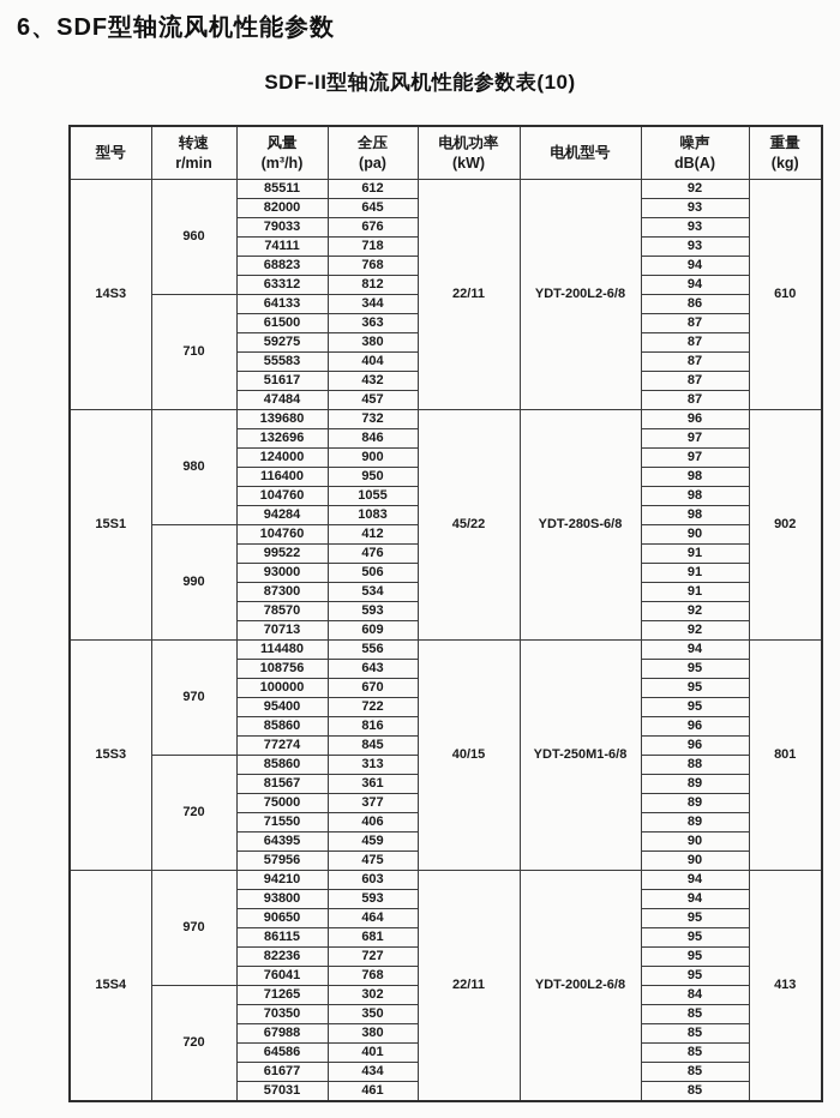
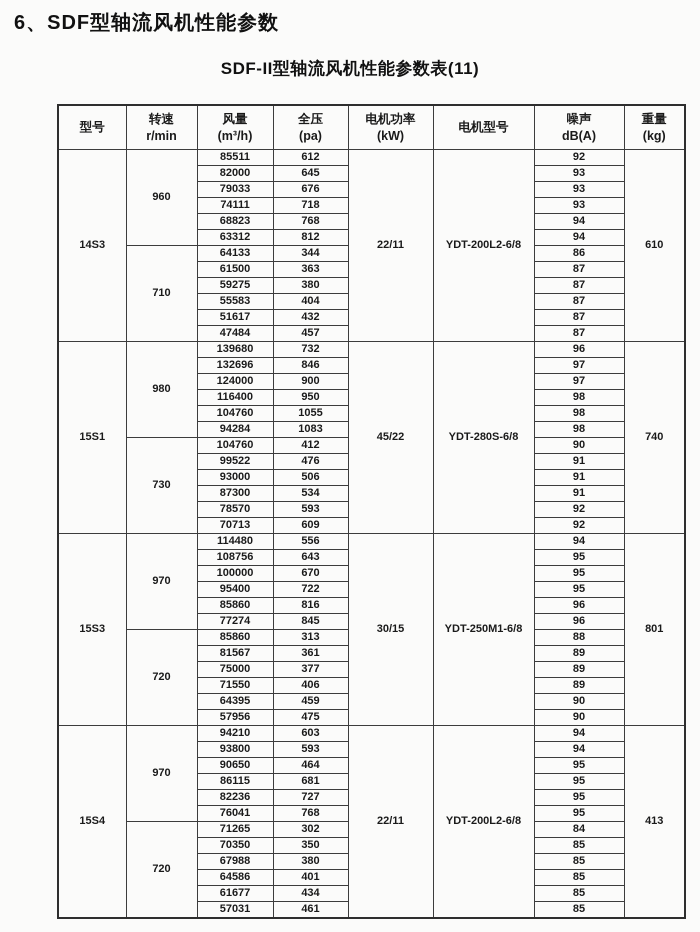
  6、SDF型轴流风机性能参数
- SDF-II型轴流风机性能参数表(10)
+ SDF-II型轴流风机性能参数表(11)
  型号	转速 r/min	风量 (m³/h)	全压 (pa)	电机功率 (kW)	电机型号	噪声 dB(A)	重量 (kg)
  14S3	960	85511	612	22/11	YDT-200L2-6/8	92	610
  82000	645	93
  79033	676	93
  74111	718	93
  68823	768	94
  63312	812	94
  710	64133	344	86
  61500	363	87
  59275	380	87
  55583	404	87
  51617	432	87
  47484	457	87
- 15S1	980	139680	732	45/22	YDT-280S-6/8	96	902
+ 15S1	980	139680	732	45/22	YDT-280S-6/8	96	740
  132696	846	97
  124000	900	97
  116400	950	98
  104760	1055	98
  94284	1083	98
- 990	104760	412	90
+ 730	104760	412	90
  99522	476	91
  93000	506	91
  87300	534	91
  78570	593	92
  70713	609	92
- 15S3	970	114480	556	40/15	YDT-250M1-6/8	94	801
+ 15S3	970	114480	556	30/15	YDT-250M1-6/8	94	801
  108756	643	95
  100000	670	95
  95400	722	95
  85860	816	96
  77274	845	96
  720	85860	313	88
  81567	361	89
  75000	377	89
  71550	406	89
  64395	459	90
  57956	475	90
  15S4	970	94210	603	22/11	YDT-200L2-6/8	94	413
  93800	593	94
  90650	464	95
  86115	681	95
  82236	727	95
  76041	768	95
  720	71265	302	84
  70350	350	85
  67988	380	85
  64586	401	85
  61677	434	85
  57031	461	85
